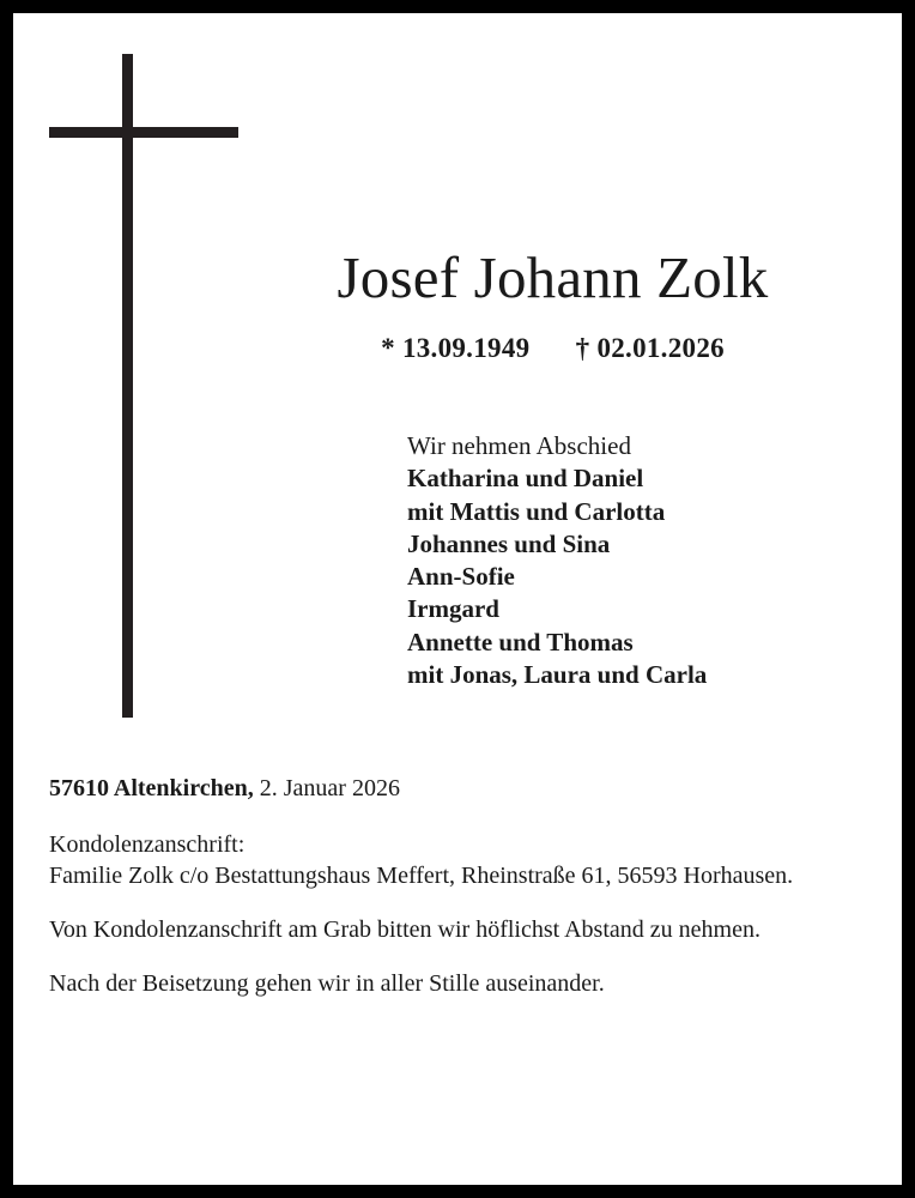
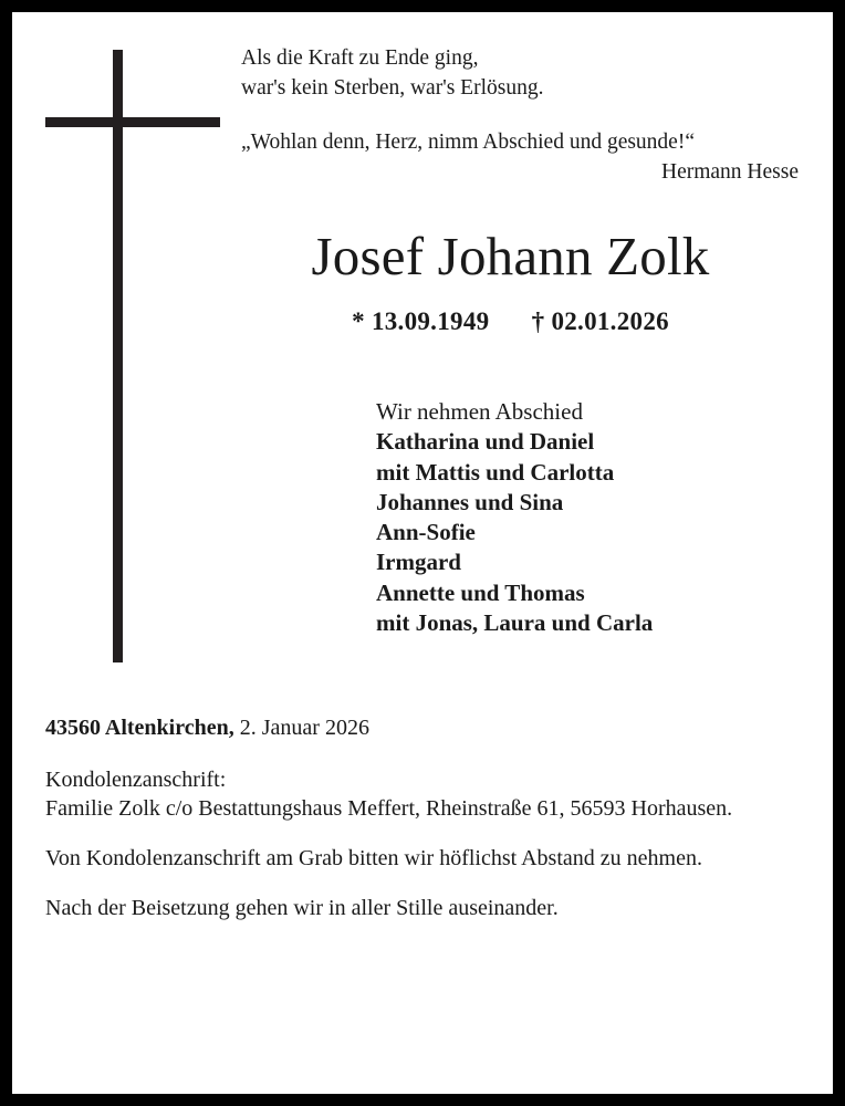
+ Als die Kraft zu Ende ging,
+ war's kein Sterben, war's Erlösung.
+ „Wohlan denn, Herz, nimm Abschied und gesunde!“
+ Hermann Hesse
  Josef Johann Zolk
  * 13.09.1949 † 02.01.2026
  Wir nehmen Abschied
  Katharina und Daniel
  mit Mattis und Carlotta
  Johannes und Sina
  Ann-Sofie
  Irmgard
  Annette und Thomas
  mit Jonas, Laura und Carla
- 57610 Altenkirchen, 2. Januar 2026
+ 43560 Altenkirchen, 2. Januar 2026
  Kondolenzanschrift:
  Familie Zolk c/o Bestattungshaus Meffert, Rheinstraße 61, 56593 Horhausen.
  Von Kondolenzanschrift am Grab bitten wir höflichst Abstand zu nehmen.
  Nach der Beisetzung gehen wir in aller Stille auseinander.
